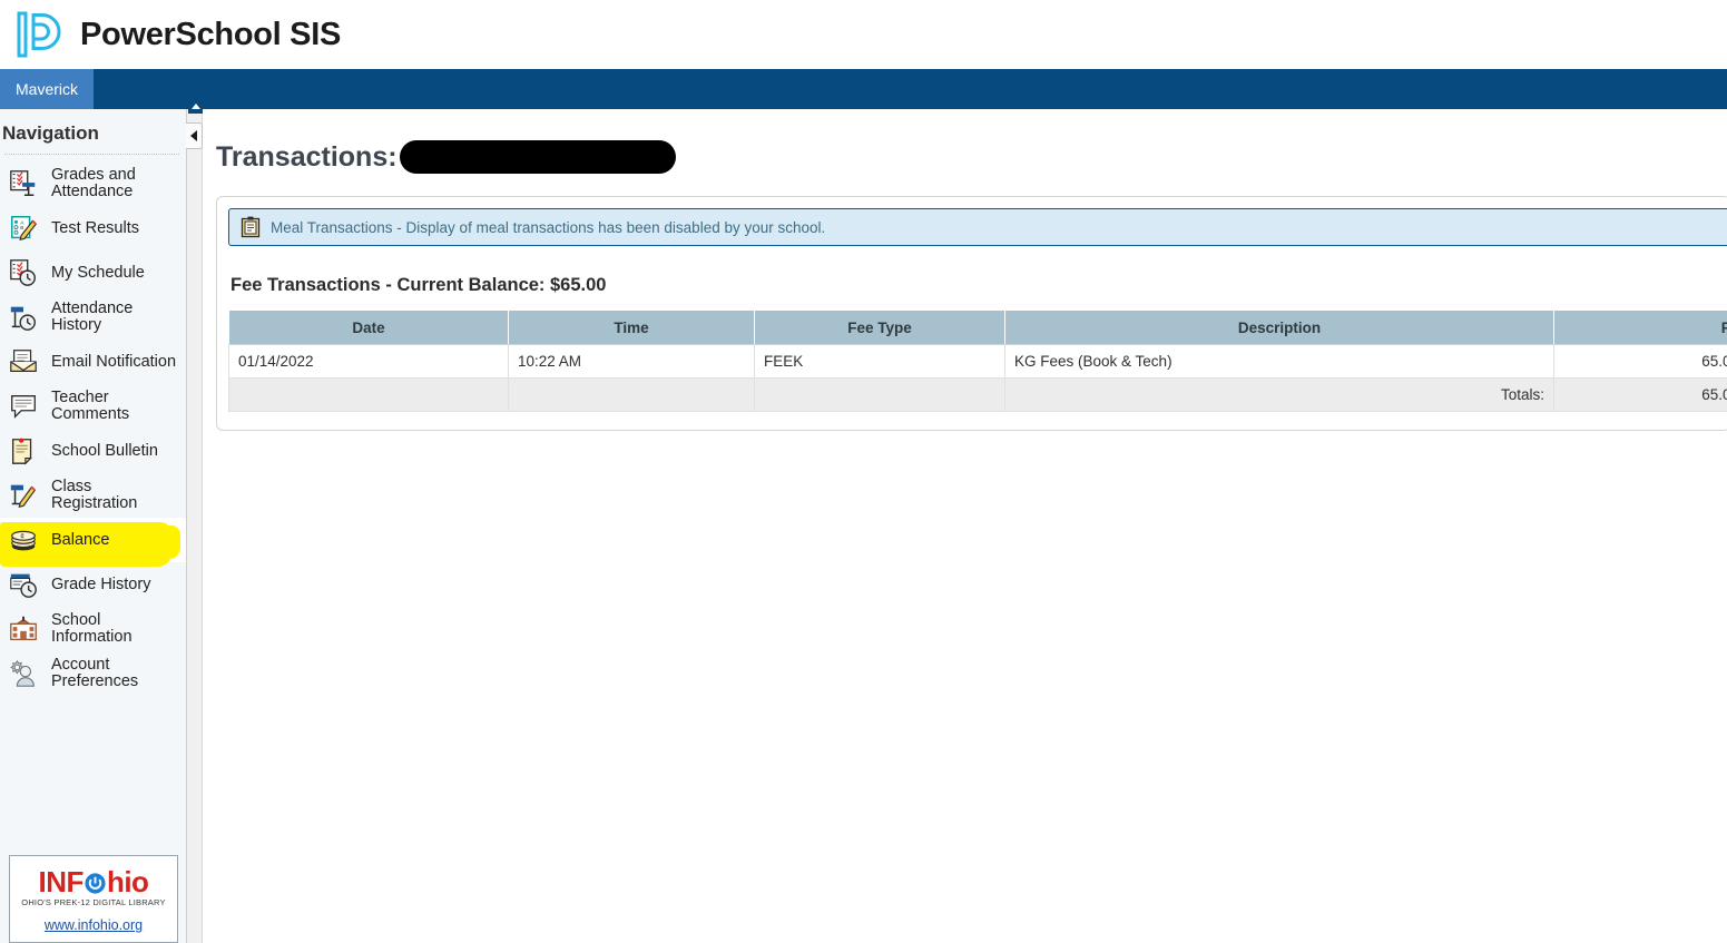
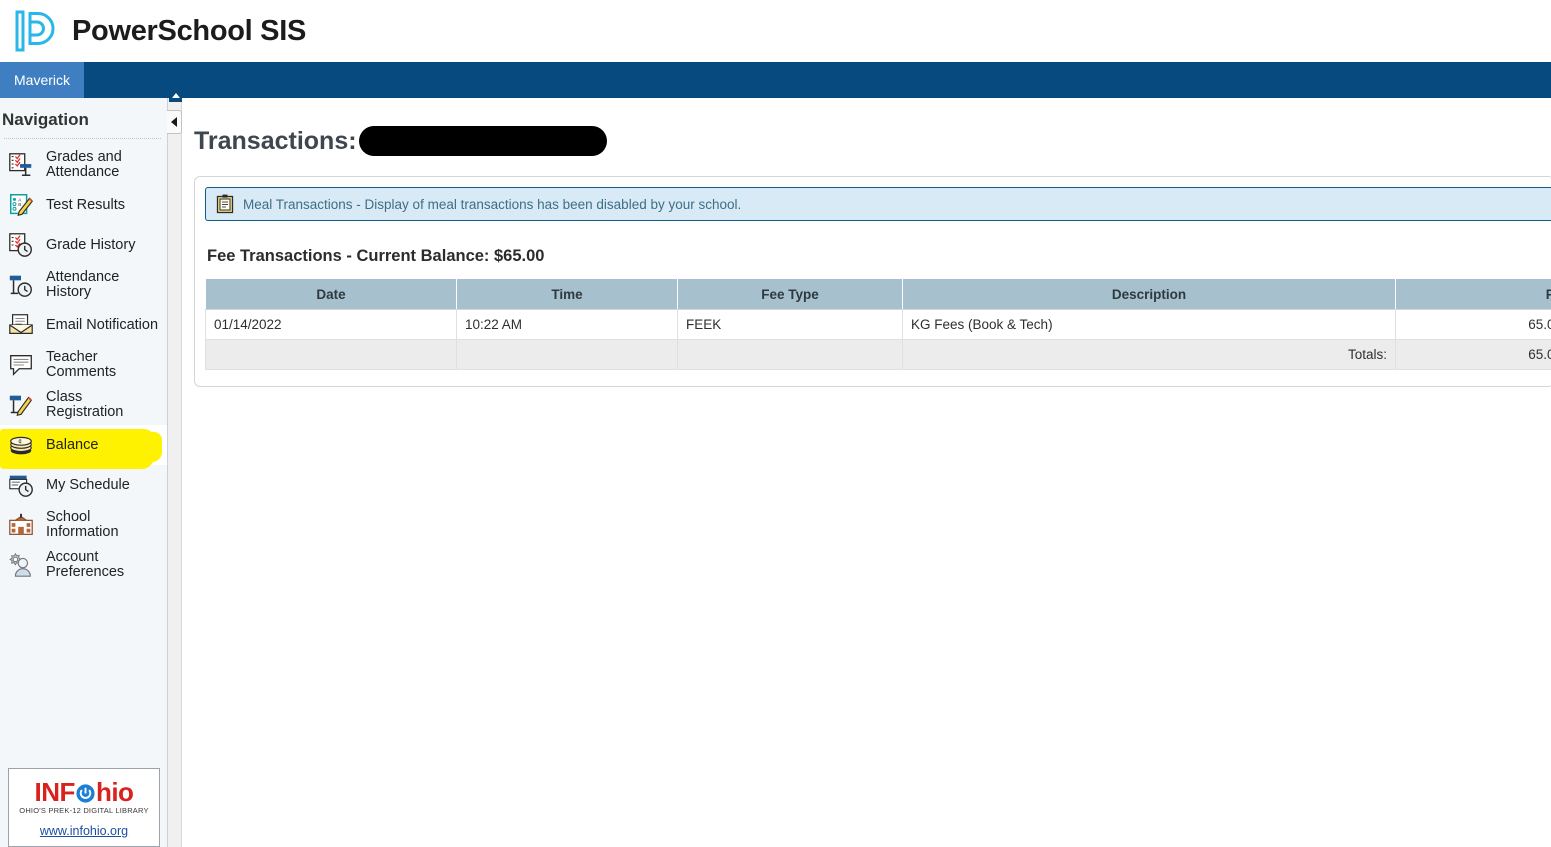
  PowerSchool SIS
  Maverick
  Navigation
  Grades and Attendance
  Test Results
- My Schedule
+ Grade History
  Attendance History
  Email Notification
  Teacher Comments
- School Bulletin
  Class Registration
  Balance
- Grade History
+ My Schedule
  School Information
  Account Preferences
  INF hio
  OHIO'S PREK-12 DIGITAL LIBRARY
  www.infohio.org
  Transactions:
  Meal Transactions - Display of meal transactions has been disabled by your school.
  Fee Transactions - Current Balance: $65.00
  Date	Time	Fee Type	Description	F
  01/14/2022	10:22 AM	FEEK	KG Fees (Book & Tech)	65.
  			Totals:	65.
